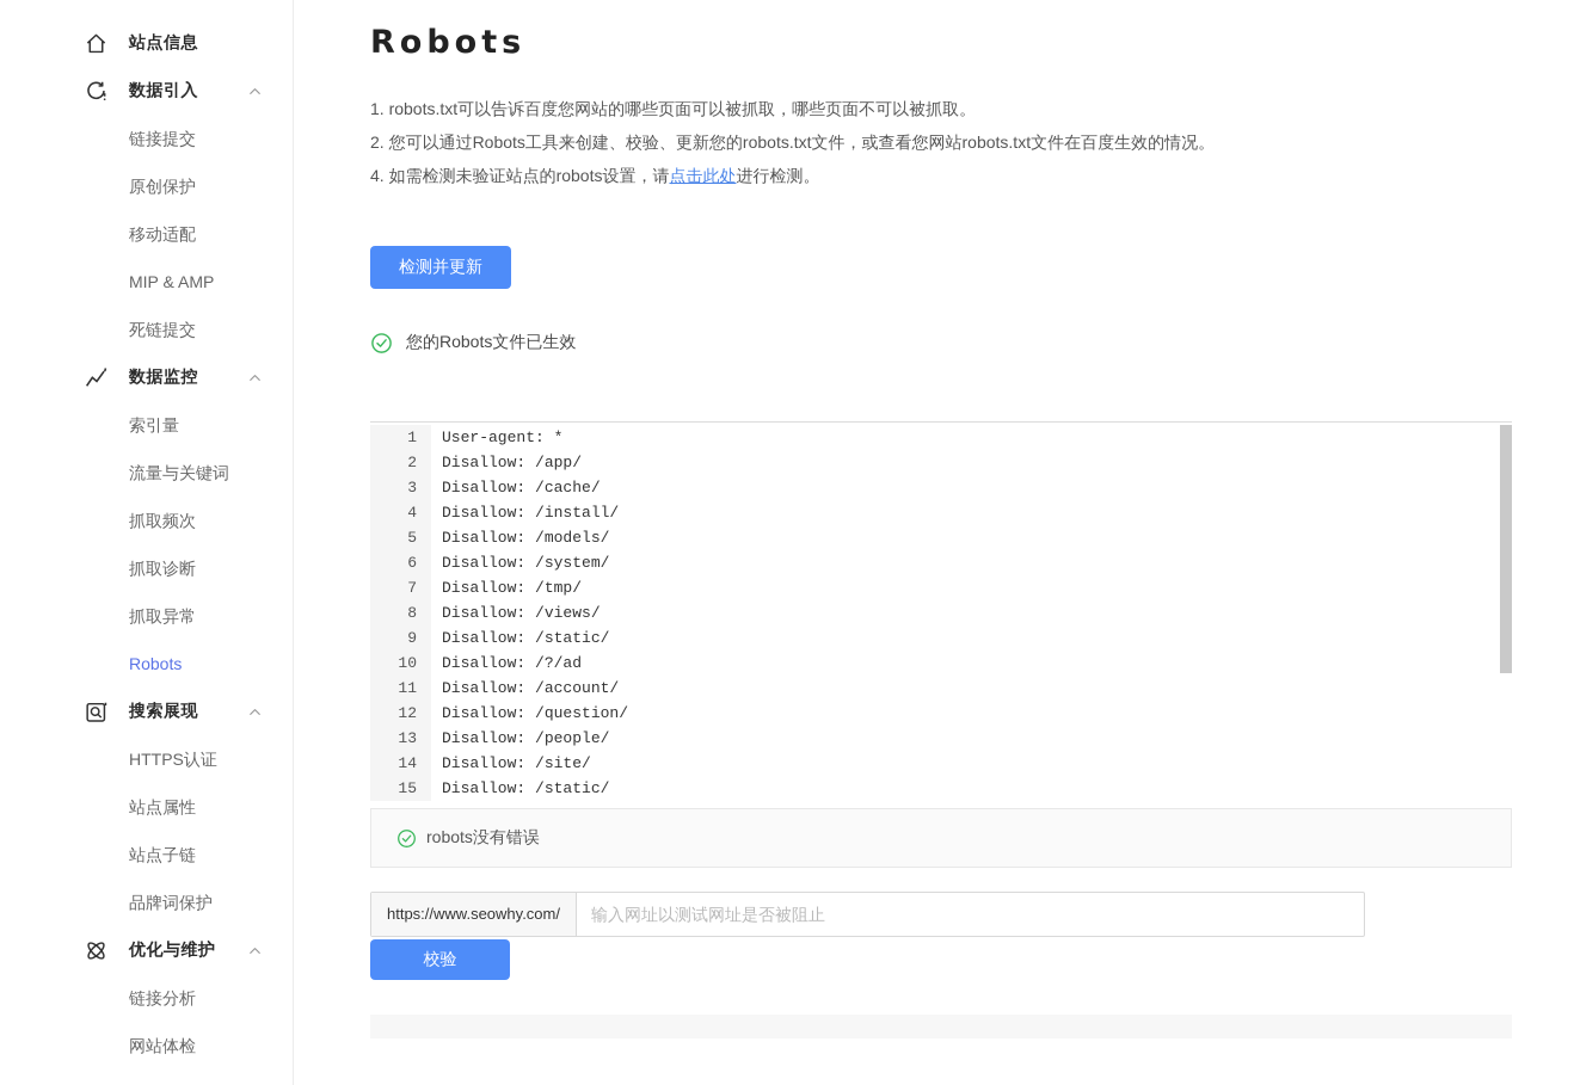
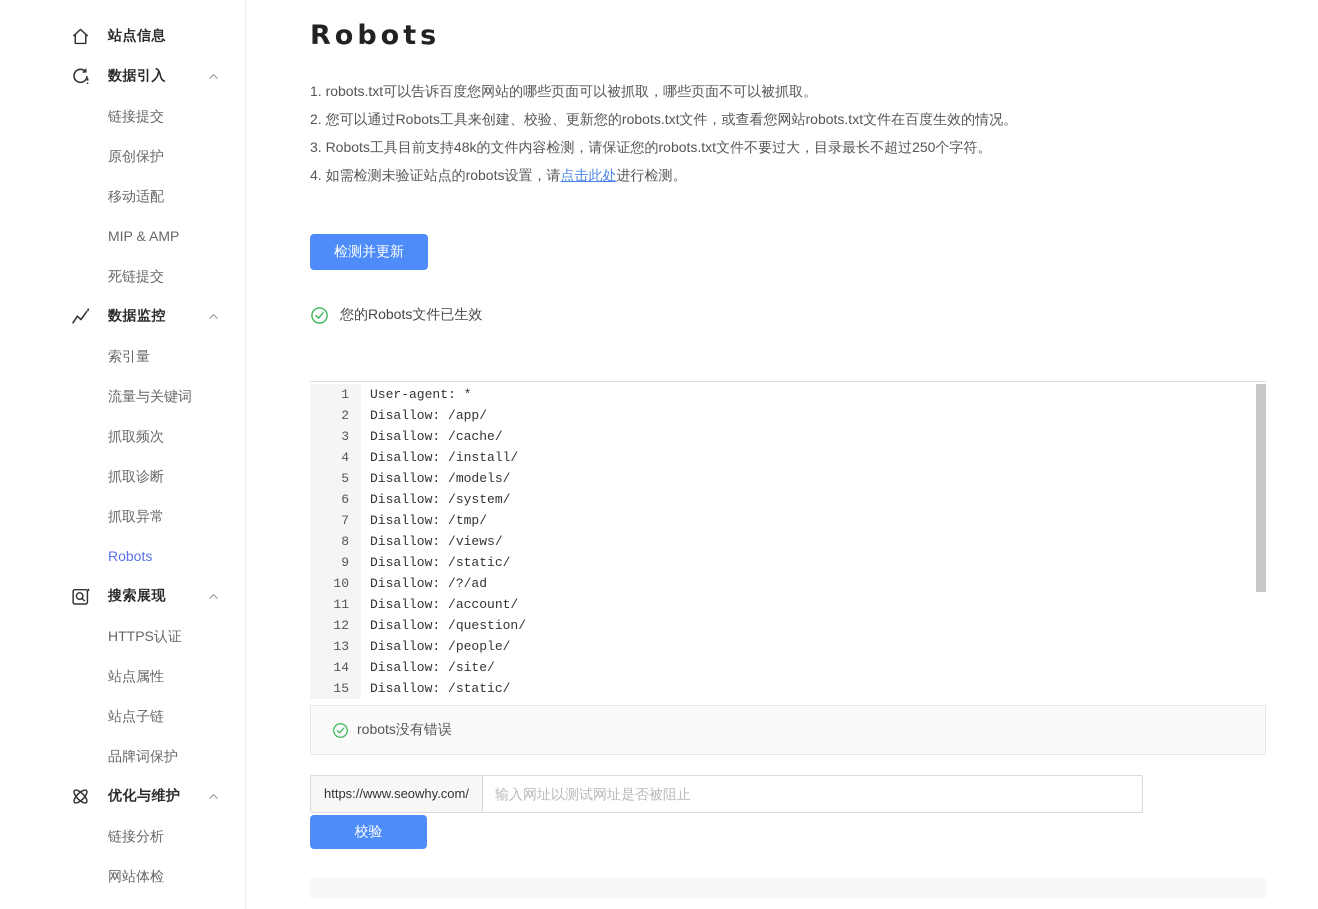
  站点信息
  数据引入
  链接提交
  原创保护
  移动适配
  MIP & AMP
  死链提交
  数据监控
  索引量
  流量与关键词
  抓取频次
  抓取诊断
  抓取异常
  Robots
  搜索展现
  HTTPS认证
  站点属性
  站点子链
  品牌词保护
  优化与维护
  链接分析
  网站体检
  Robots
  1. robots.txt可以告诉百度您网站的哪些页面可以被抓取，哪些页面不可以被抓取。
  2. 您可以通过Robots工具来创建、校验、更新您的robots.txt文件，或查看您网站robots.txt文件在百度生效的情况。
+ 3. Robots工具目前支持48k的文件内容检测，请保证您的robots.txt文件不要过大，目录最长不超过250个字符。
  4. 如需检测未验证站点的robots设置，请点击此处进行检测。
  检测并更新
  您的Robots文件已生效
  1
  User-agent: *
  2
  Disallow: /app/
  3
  Disallow: /cache/
  4
  Disallow: /install/
  5
  Disallow: /models/
  6
  Disallow: /system/
  7
  Disallow: /tmp/
  8
  Disallow: /views/
  9
  Disallow: /static/
  10
  Disallow: /?/ad
  11
  Disallow: /account/
  12
  Disallow: /question/
  13
  Disallow: /people/
  14
  Disallow: /site/
  15
  Disallow: /static/
  robots没有错误
  https://www.seowhy.com/
  输入网址以测试网址是否被阻止
  校验
